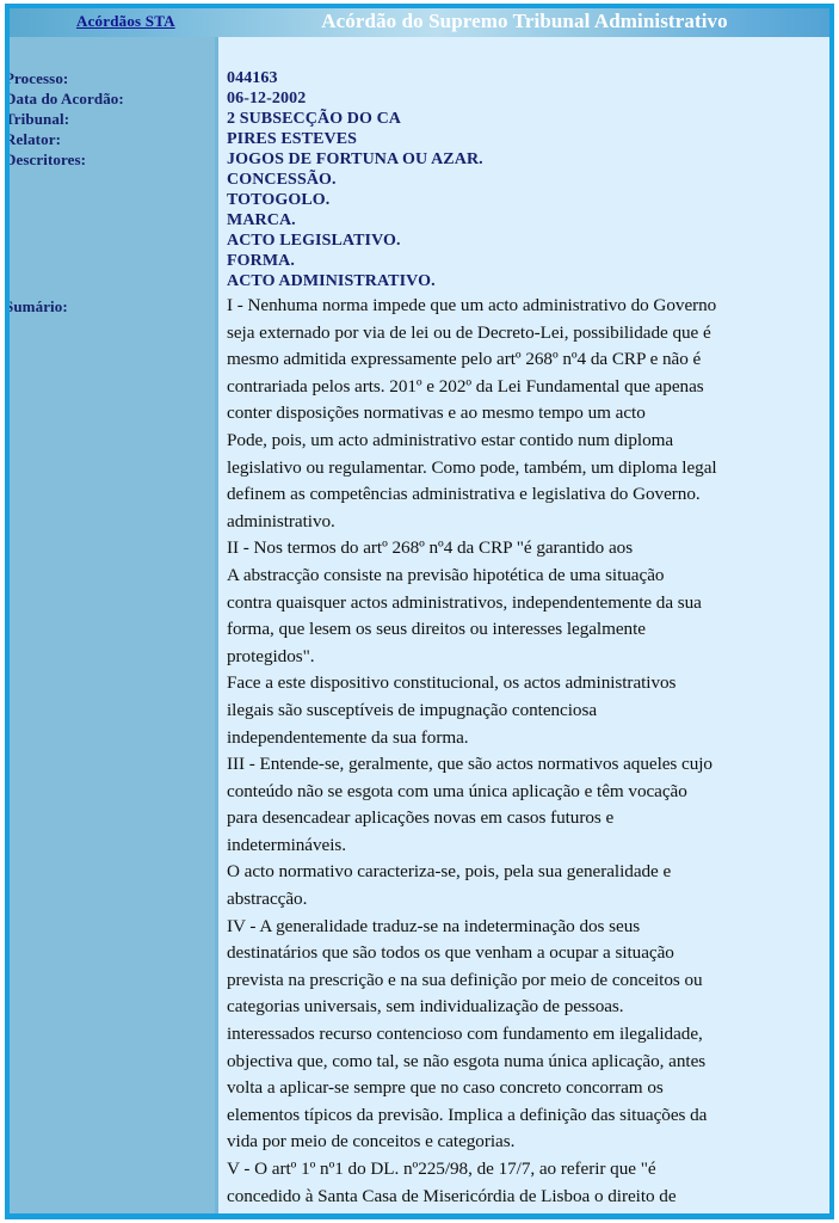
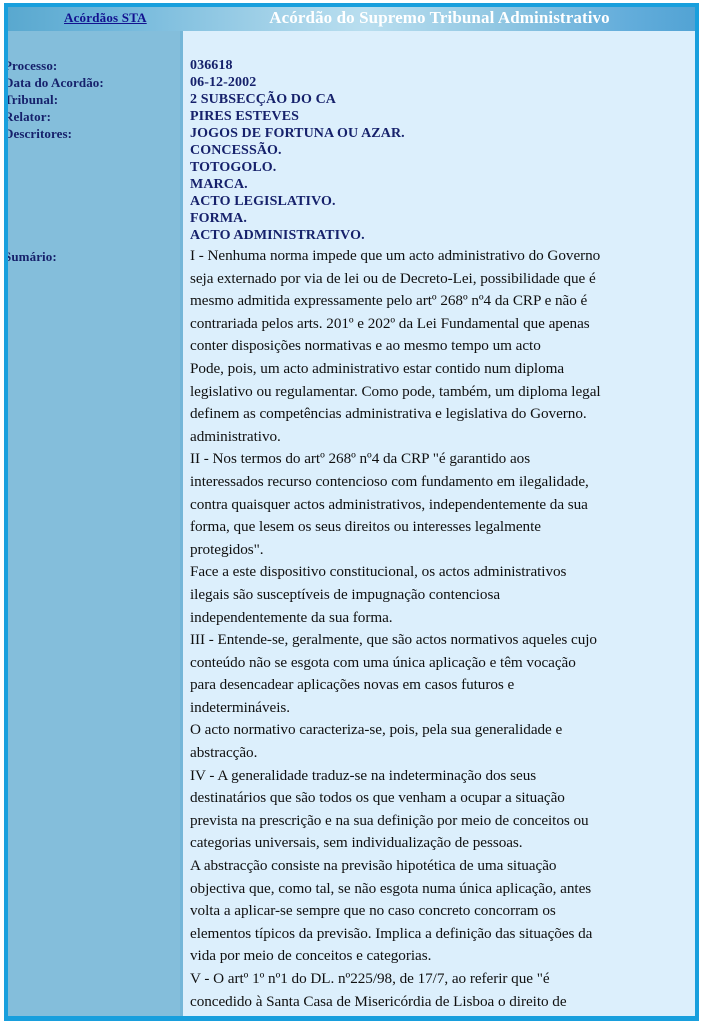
  Acórdãos STA
  Acórdão do Supremo Tribunal Administrativo
  Processo:
  Data do Acordão:
  Tribunal:
  Relator:
  Descritores:
  Sumário:
- 044163
+ 036618
  06-12-2002
  2 SUBSECÇÃO DO CA
  PIRES ESTEVES
  JOGOS DE FORTUNA OU AZAR.
  CONCESSÃO.
  TOTOGOLO.
  MARCA.
  ACTO LEGISLATIVO.
  FORMA.
  ACTO ADMINISTRATIVO.
  I - Nenhuma norma impede que um acto administrativo do Governo
  seja externado por via de lei ou de Decreto-Lei, possibilidade que é
  mesmo admitida expressamente pelo artº 268º nº4 da CRP e não é
  contrariada pelos arts. 201º e 202º da Lei Fundamental que apenas
  conter disposições normativas e ao mesmo tempo um acto
  Pode, pois, um acto administrativo estar contido num diploma
  legislativo ou regulamentar. Como pode, também, um diploma legal
  definem as competências administrativa e legislativa do Governo.
  administrativo.
  II - Nos termos do artº 268º nº4 da CRP "é garantido aos
- A abstracção consiste na previsão hipotética de uma situação
+ interessados recurso contencioso com fundamento em ilegalidade,
  contra quaisquer actos administrativos, independentemente da sua
  forma, que lesem os seus direitos ou interesses legalmente
  protegidos".
  Face a este dispositivo constitucional, os actos administrativos
  ilegais são susceptíveis de impugnação contenciosa
  independentemente da sua forma.
  III - Entende-se, geralmente, que são actos normativos aqueles cujo
  conteúdo não se esgota com uma única aplicação e têm vocação
  para desencadear aplicações novas em casos futuros e
  indetermináveis.
  O acto normativo caracteriza-se, pois, pela sua generalidade e
  abstracção.
  IV - A generalidade traduz-se na indeterminação dos seus
  destinatários que são todos os que venham a ocupar a situação
  prevista na prescrição e na sua definição por meio de conceitos ou
  categorias universais, sem individualização de pessoas.
- interessados recurso contencioso com fundamento em ilegalidade,
+ A abstracção consiste na previsão hipotética de uma situação
  objectiva que, como tal, se não esgota numa única aplicação, antes
  volta a aplicar-se sempre que no caso concreto concorram os
  elementos típicos da previsão. Implica a definição das situações da
  vida por meio de conceitos e categorias.
  V - O artº 1º nº1 do DL. nº225/98, de 17/7, ao referir que "é
  concedido à Santa Casa de Misericórdia de Lisboa o direito de
